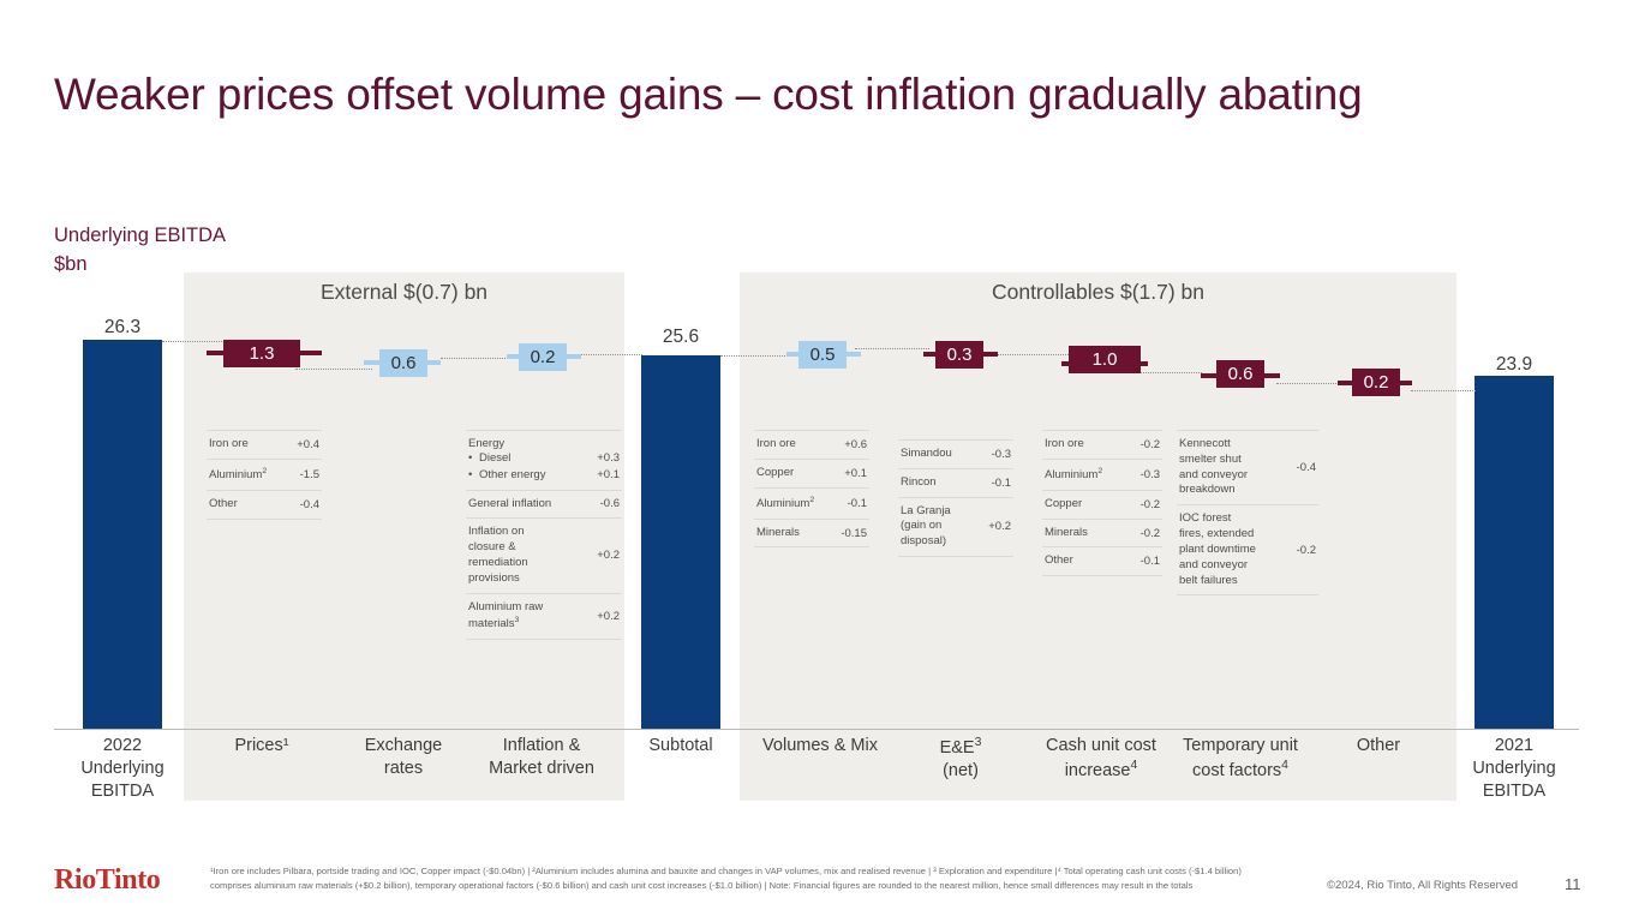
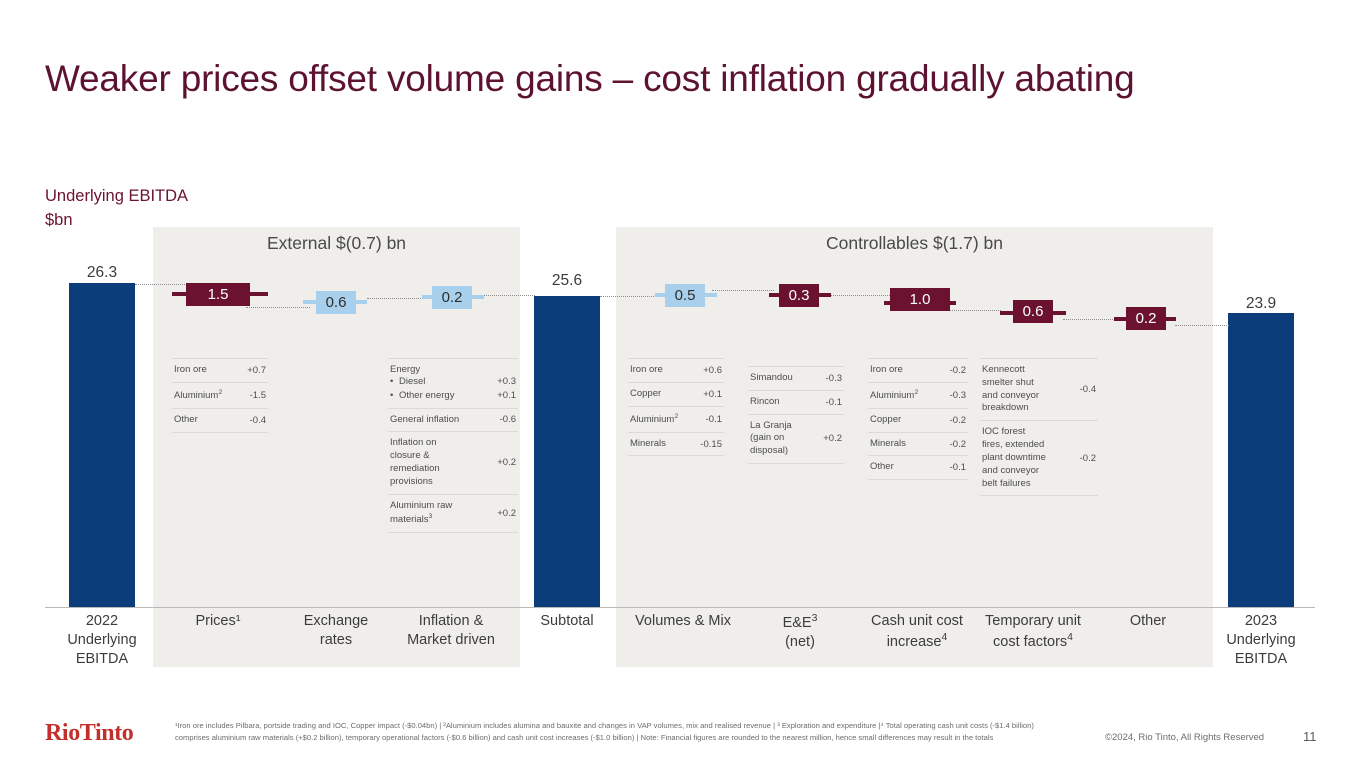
  Weaker prices offset volume gains – cost inflation gradually abating
  Underlying EBITDA
  $bn
  External $(0.7) bn
  Controllables $(1.7) bn
  26.3
  25.6
  23.9
- 1.3
+ 1.5
  0.6
  0.2
  0.5
  0.3
  1.0
  0.6
  0.2
  Iron ore
- +0.4
+ +0.7
  Aluminium
  -1.5
  Other
  -0.4
  Energy
  •
  Diesel
  +0.3
  •
  Other energy
  +0.1
  General inflation
  -0.6
  Inflation on
  closure &
  remediation
  provisions
  +0.2
  Aluminium raw
  materials
  +0.2
  Iron ore
  +0.6
  Copper
  +0.1
  Aluminium
  -0.1
  Minerals
  -0.15
  Simandou
  -0.3
  Rincon
  -0.1
  La Granja
  (gain on
  disposal)
  +0.2
  Iron ore
  -0.2
  Aluminium
  -0.3
  Copper
  -0.2
  Minerals
  -0.2
  Other
  -0.1
  Kennecott
  smelter shut
  and conveyor
  breakdown
  -0.4
  IOC forest
  fires, extended
  plant downtime
  and conveyor
  belt failures
  -0.2
  2022
  Underlying
  EBITDA
  Prices¹
  Exchange
  rates
  Inflation &
  Market driven
  Subtotal
  Volumes & Mix
  E&E3
  (net)
  Cash unit cost
  increase4
  Temporary unit
  cost factors4
  Other
- 2021
+ 2023
  Underlying
  EBITDA
  RioTinto
  ¹Iron ore includes Pilbara, portside trading and IOC, Copper impact (-$0.04bn) | ²Aluminium includes alumina and bauxite and changes in VAP volumes, mix and realised revenue | ³ Exploration and expenditure |⁴ Total operating cash unit costs (-$1.4 billion) comprises aluminium raw materials (+$0.2 billion), temporary operational factors (-$0.6 billion) and cash unit cost increases (-$1.0 billion) | Note: Financial figures are rounded to the nearest million, hence small differences may result in the totals
  ©2024, Rio Tinto, All Rights Reserved
  11
